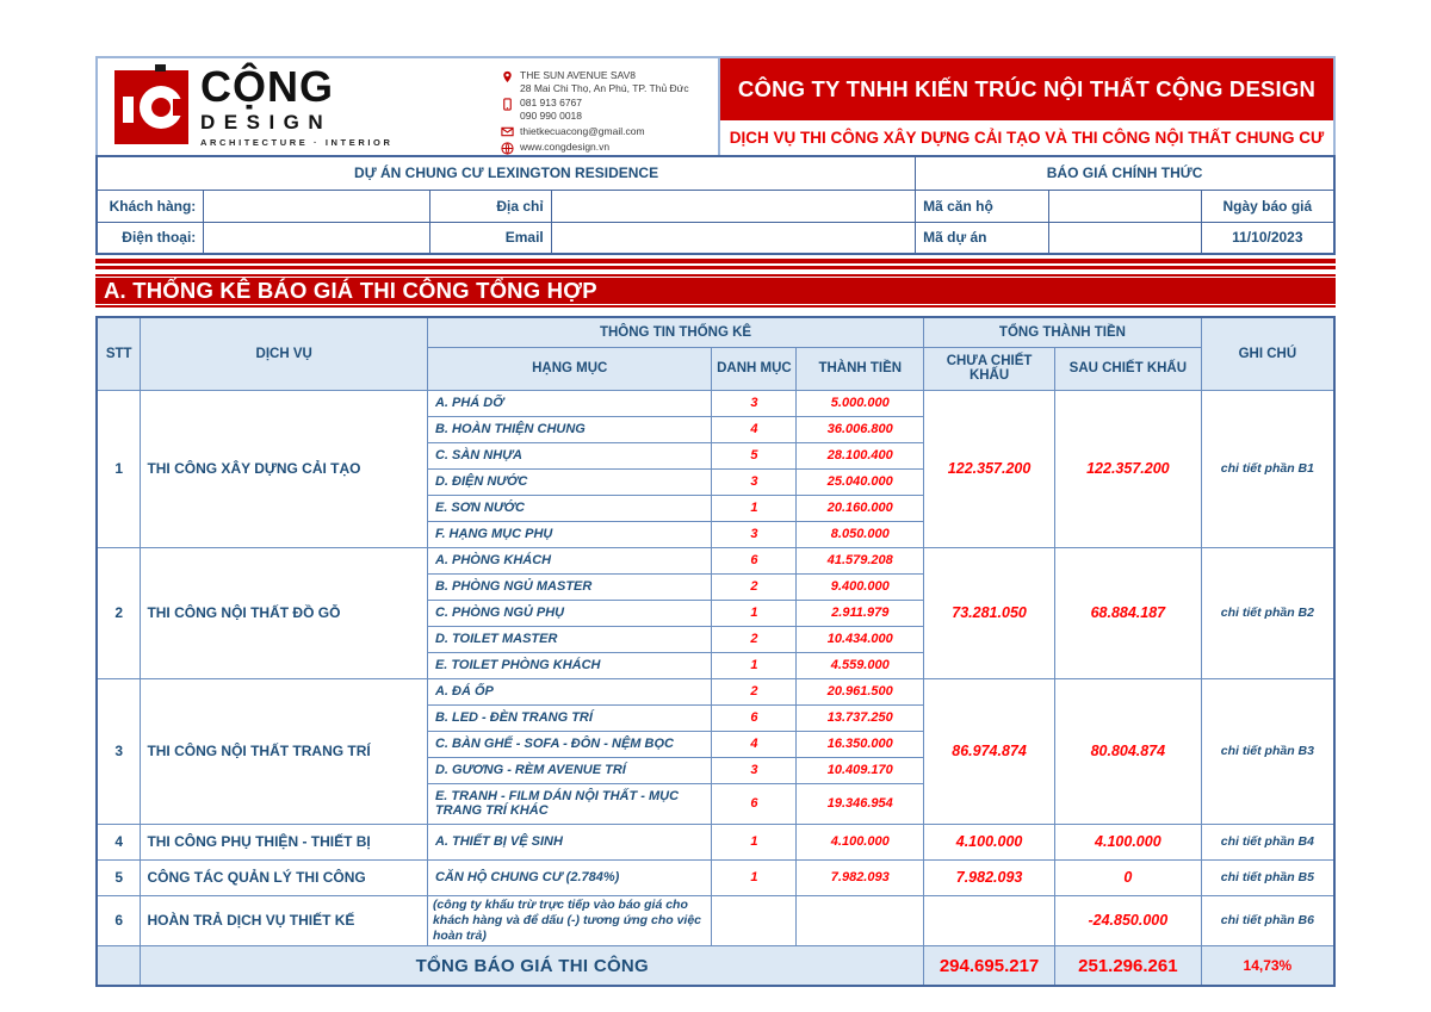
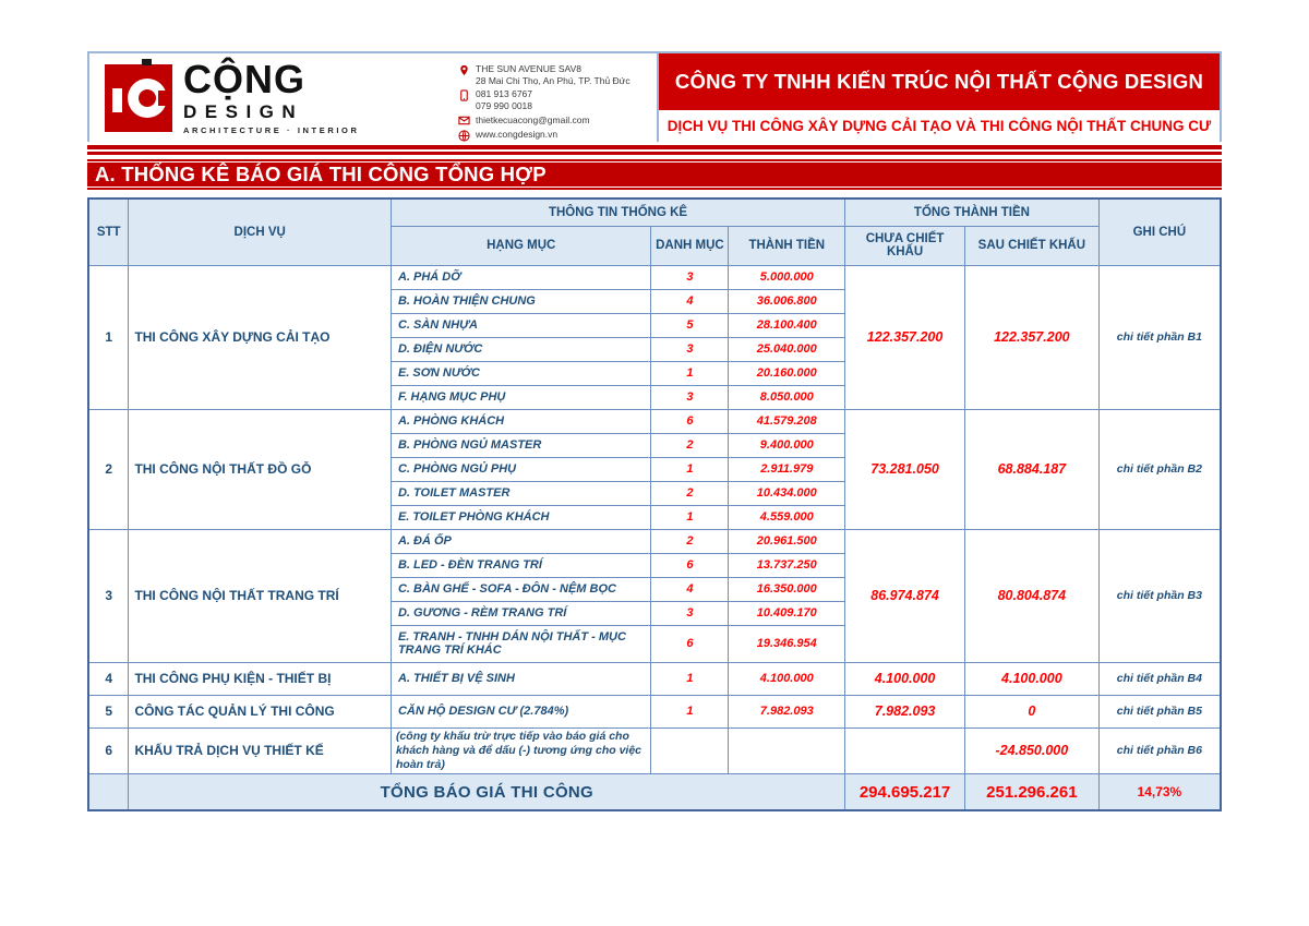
  CỘNG
  DESIGN
  ARCHITECTURE · INTERIOR
  THE SUN AVENUE SAV8
  28 Mai Chi Thọ, An Phú, TP. Thủ Đức
  081 913 6767
- 090 990 0018
+ 079 990 0018
  thietkecuacong@gmail.com
  www.congdesign.vn
  CÔNG TY TNHH KIẾN TRÚC NỘI THẤT CỘNG DESIGN
  DỊCH VỤ THI CÔNG XÂY DỰNG CẢI TẠO VÀ THI CÔNG NỘI THẤT CHUNG CƯ
- DỰ ÁN CHUNG CƯ LEXINGTON RESIDENCE	BÁO GIÁ CHÍNH THỨC
- Khách hàng:		Địa chỉ		Mã căn hộ		Ngày báo giá
- Điện thoại:		Email		Mã dự án		11/10/2023
  A. THỐNG KÊ BÁO GIÁ THI CÔNG TỔNG HỢP
  STT	DỊCH VỤ	THÔNG TIN THỐNG KÊ	TỔNG THÀNH TIỀN	GHI CHÚ
  HẠNG MỤC	DANH MỤC	THÀNH TIỀN	CHƯA CHIẾT KHẤU	SAU CHIẾT KHẤU
  1	THI CÔNG XÂY DỰNG CẢI TẠO	A. PHÁ DỠ	3	5.000.000	122.357.200	122.357.200	chi tiết phần B1
  B. HOÀN THIỆN CHUNG	4	36.006.800
  C. SÀN NHỰA	5	28.100.400
  D. ĐIỆN NƯỚC	3	25.040.000
  E. SƠN NƯỚC	1	20.160.000
  F. HẠNG MỤC PHỤ	3	8.050.000
  2	THI CÔNG NỘI THẤT ĐỒ GỖ	A. PHÒNG KHÁCH	6	41.579.208	73.281.050	68.884.187	chi tiết phần B2
  B. PHÒNG NGỦ MASTER	2	9.400.000
  C. PHÒNG NGỦ PHỤ	1	2.911.979
  D. TOILET MASTER	2	10.434.000
  E. TOILET PHÒNG KHÁCH	1	4.559.000
  3	THI CÔNG NỘI THẤT TRANG TRÍ	A. ĐÁ ỐP	2	20.961.500	86.974.874	80.804.874	chi tiết phần B3
  B. LED - ĐÈN TRANG TRÍ	6	13.737.250
  C. BÀN GHẾ - SOFA - ĐÔN - NỆM BỌC	4	16.350.000
- D. GƯƠNG - RÈM AVENUE TRÍ	3	10.409.170
+ D. GƯƠNG - RÈM TRANG TRÍ	3	10.409.170
- E. TRANH - FILM DÁN NỘI THẤT - MỤC TRANG TRÍ KHÁC	6	19.346.954
+ E. TRANH - TNHH DÁN NỘI THẤT - MỤC TRANG TRÍ KHÁC	6	19.346.954
- 4	THI CÔNG PHỤ THIỆN - THIẾT BỊ	A. THIẾT BỊ VỆ SINH	1	4.100.000	4.100.000	4.100.000	chi tiết phần B4
+ 4	THI CÔNG PHỤ KIỆN - THIẾT BỊ	A. THIẾT BỊ VỆ SINH	1	4.100.000	4.100.000	4.100.000	chi tiết phần B4
- 5	CÔNG TÁC QUẢN LÝ THI CÔNG	CĂN HỘ CHUNG CƯ (2.784%)	1	7.982.093	7.982.093	0	chi tiết phần B5
+ 5	CÔNG TÁC QUẢN LÝ THI CÔNG	CĂN HỘ DESIGN CƯ (2.784%)	1	7.982.093	7.982.093	0	chi tiết phần B5
- 6	HOÀN TRẢ DỊCH VỤ THIẾT KẾ	(công ty khấu trừ trực tiếp vào báo giá cho khách hàng và để dấu (-) tương ứng cho việc hoàn trả)				-24.850.000	chi tiết phần B6
+ 6	KHẤU TRẢ DỊCH VỤ THIẾT KẾ	(công ty khấu trừ trực tiếp vào báo giá cho khách hàng và để dấu (-) tương ứng cho việc hoàn trả)				-24.850.000	chi tiết phần B6
  	TỔNG BÁO GIÁ THI CÔNG	294.695.217	251.296.261	14,73%
